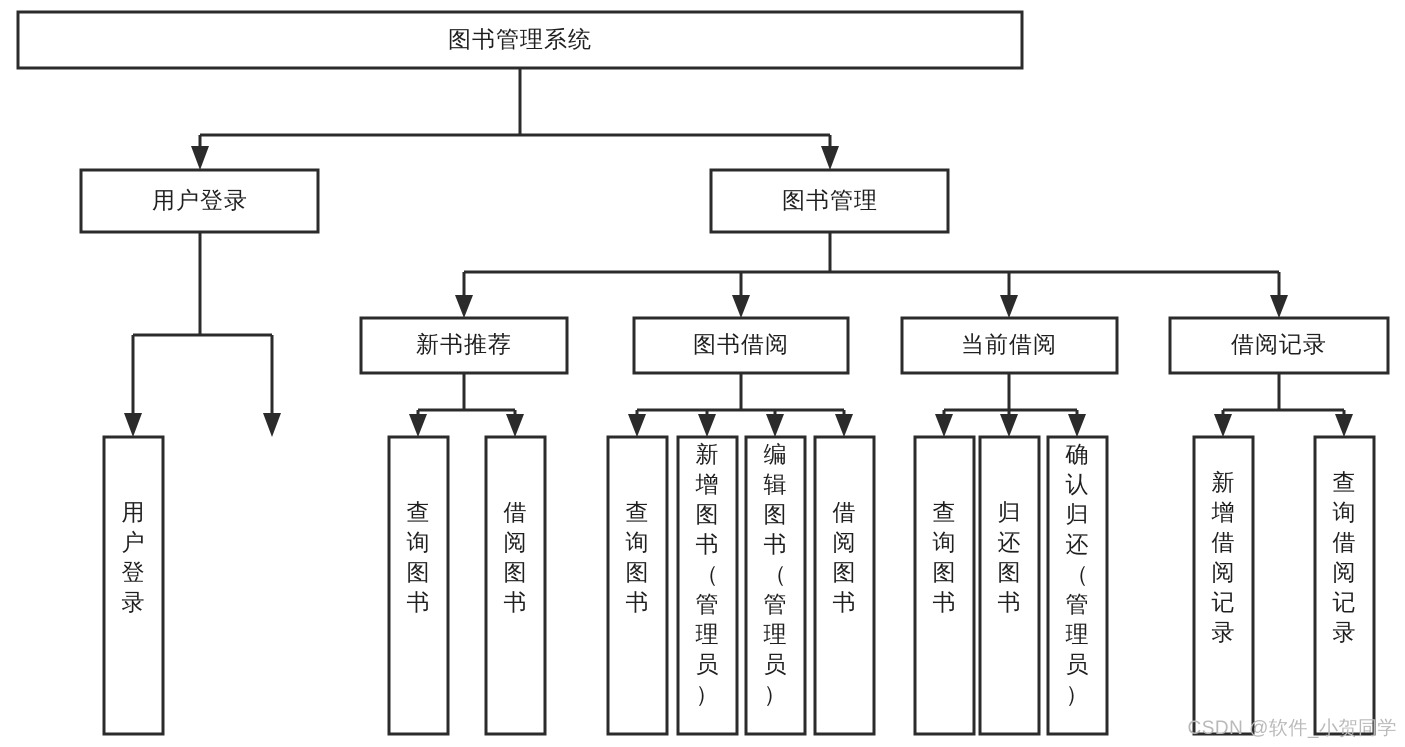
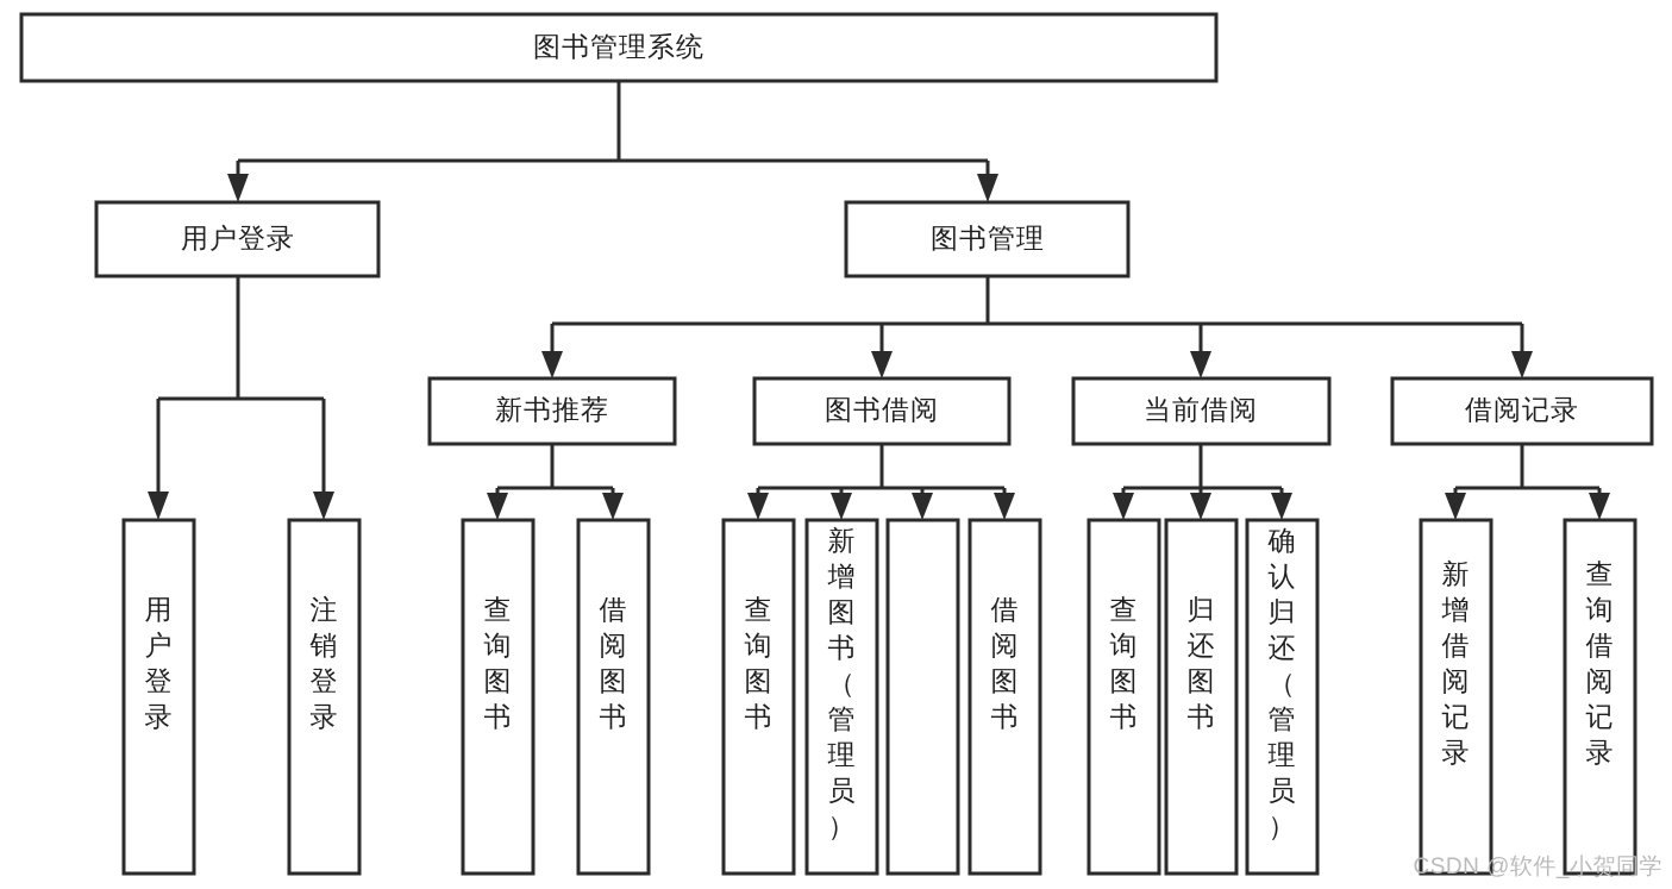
  图书管理系统
  用户登录
  图书管理
  新书推荐
  图书借阅
  当前借阅
  借阅记录
  用户登录
+ 注销登录
  查询图书
  借阅图书
  查询图书
  新增图书（管理员）
- 编辑图书（管理员）
  借阅图书
  查询图书
  归还图书
  确认归还（管理员）
  新增借阅记录
  查询借阅记录
  CSDN @软件_小贺同学
